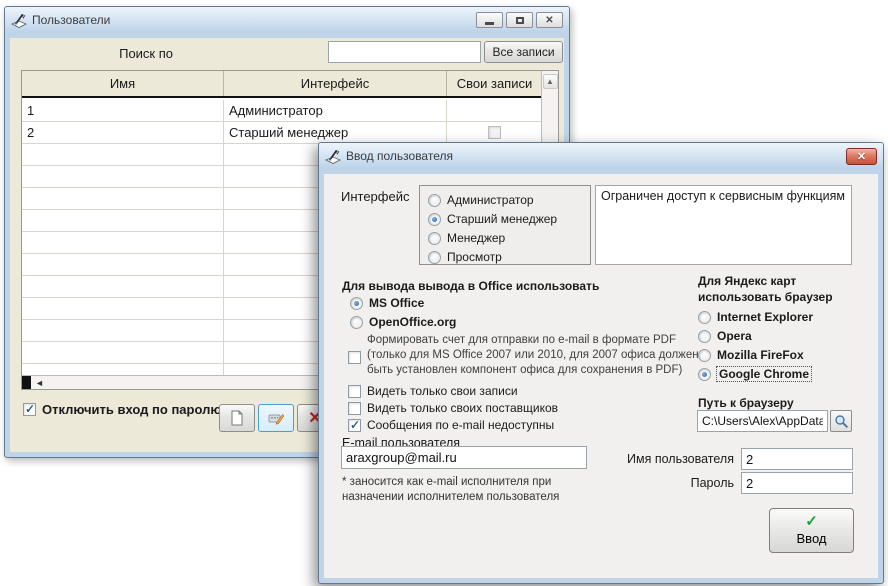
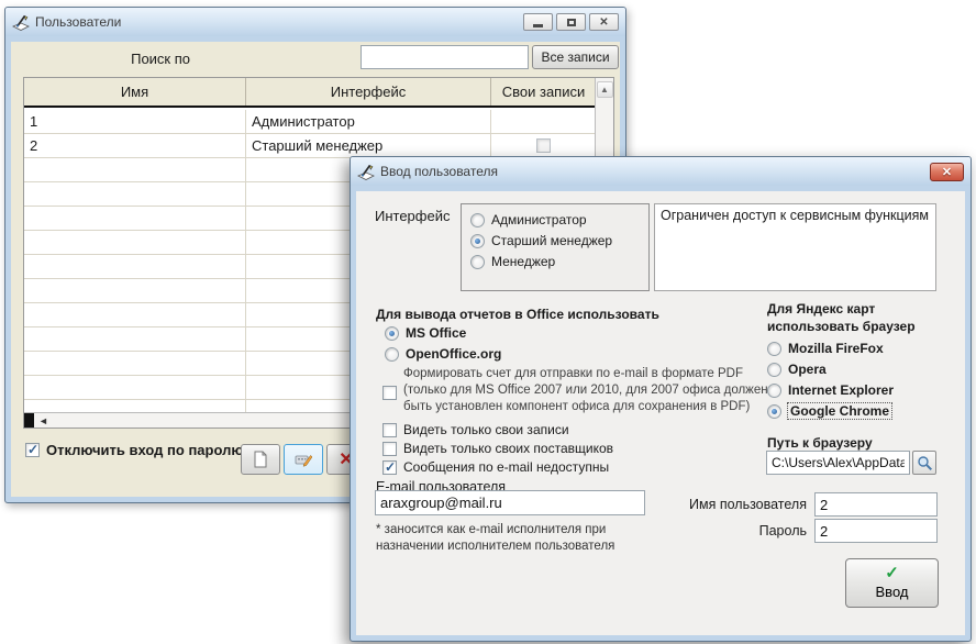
  Пользователи
  ✕
  Поиск по
  Все записи
  Имя
  Интерфейс
  Свои записи
  1
  Администратор
  2
  Старший менеджер
  ▲
  ◄
  Отключить вход по паролю
  ✕
  Ввод пользователя
  ✕
  Интерфейс
  Администратор
  Старший менеджер
  Менеджер
- Просмотр
  Ограничен доступ к сервисным функциям
- Для вывода вывода в Office использовать
+ Для вывода отчетов в Office использовать
  MS Office
  OpenOffice.org
  Формировать счет для отправки по e-mail в формате PDF
  (только для MS Office 2007 или 2010, для 2007 офиса должен
  быть установлен компонент офиса для сохранения в PDF)
  Видеть только свои записи
  Видеть только своих поставщиков
  Сообщения по e-mail недоступны
  E-mail пользователя
  araxgroup@mail.ru
  * заносится как e-mail исполнителя при
  назначении исполнителем пользователя
  Для Яндекс карт
  использовать браузер
- Internet Explorer
+ Mozilla FireFox
  Opera
- Mozilla FireFox
+ Internet Explorer
  Google Chrome
  Путь к браузеру
  C:\Users\Alex\AppData
  Имя пользователя
  2
  Пароль
  2
  ✓
  Ввод
